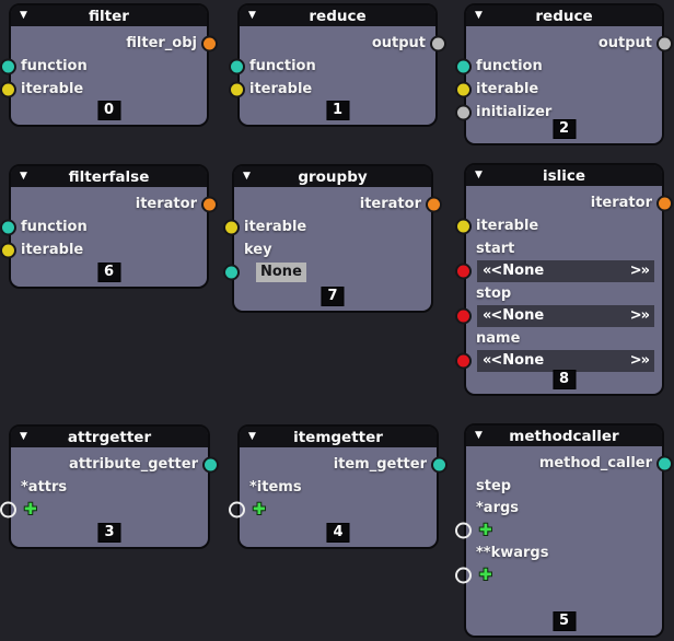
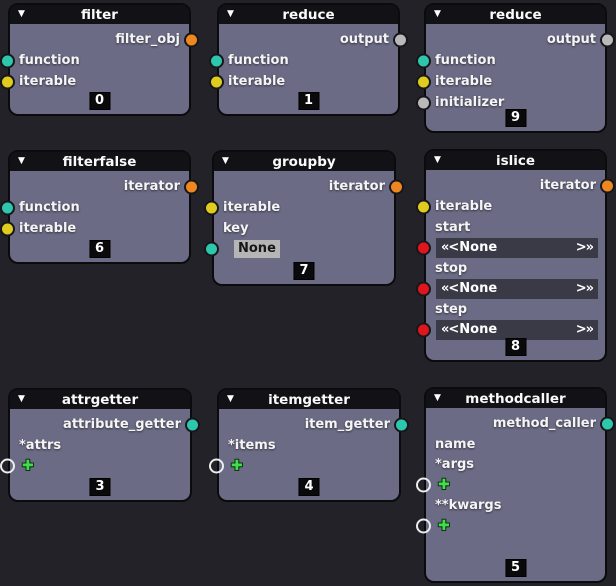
  ▼
  filter
  filter_obj
  function
  iterable
  0
  ▼
  reduce
  output
  function
  iterable
  1
  ▼
  reduce
  output
  function
  iterable
  initializer
- 2
+ 9
  ▼
  filterfalse
  iterator
  function
  iterable
  6
  ▼
  groupby
  iterator
  iterable
  key
  None
  7
  ▼
  islice
  iterator
  iterable
  start
  «<
  None
  >»
  stop
  «<
  None
  >»
- name
+ step
  «<
  None
  >»
  8
  ▼
  attrgetter
  attribute_getter
  *attrs
  ✚
  3
  ▼
  itemgetter
  item_getter
  *items
  ✚
  4
  ▼
  methodcaller
  method_caller
- step
+ name
  *args
  ✚
  **kwargs
  ✚
  5
